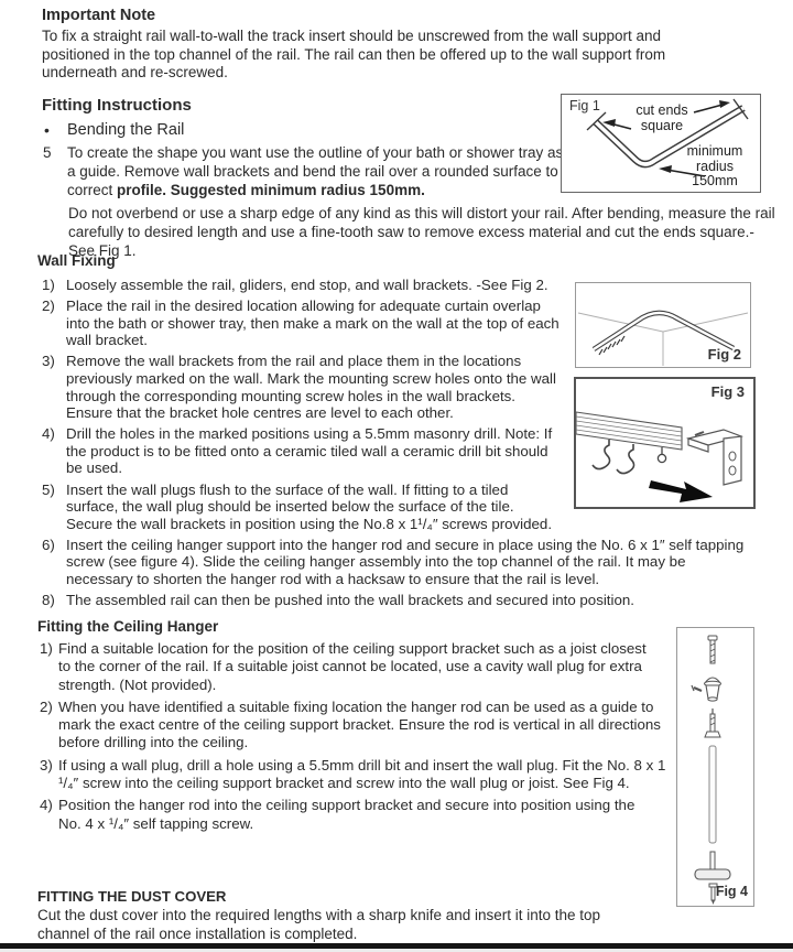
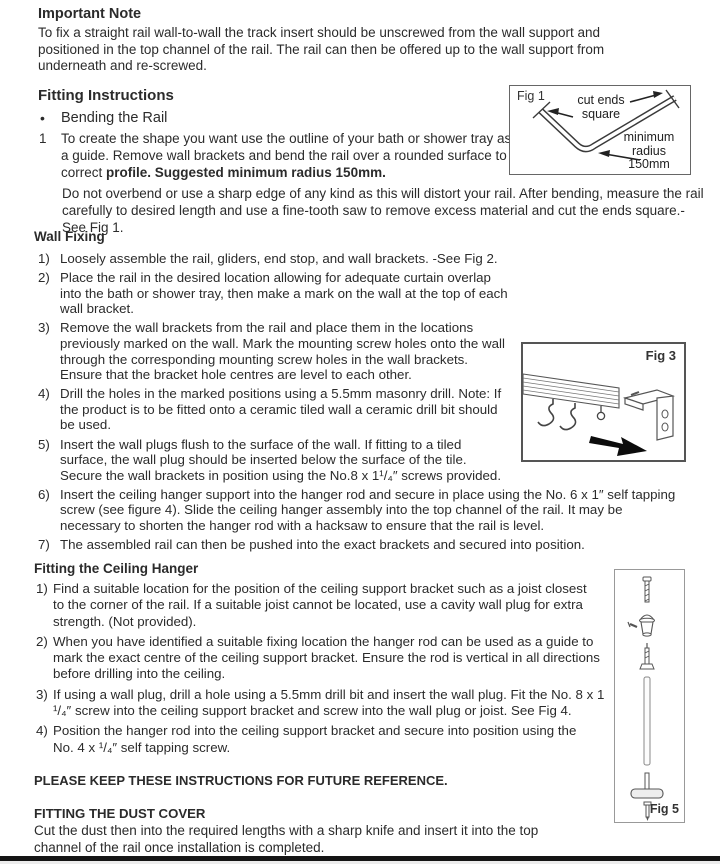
  Important Note
  To fix a straight rail wall-to-wall the track insert should be unscrewed from the wall support and positioned in the top channel of the rail. The rail can then be offered up to the wall support from underneath and re-screwed.
  Fitting Instructions
  •
  Bending the Rail
- 5
+ 1
  To create the shape you want use the outline of your bath or shower tray as a guide. Remove wall brackets and bend the rail over a rounded surface to correct profile. Suggested minimum radius 150mm.
  Do not overbend or use a sharp edge of any kind as this will distort your rail. After bending, measure the rail carefully to desired length and use a fine-tooth saw to remove excess material and cut the ends square.- See Fig 1.
  Wall Fixing
  1)
  Loosely assemble the rail, gliders, end stop, and wall brackets. -See Fig 2.
  2)
  Place the rail in the desired location allowing for adequate curtain overlap into the bath or shower tray, then make a mark on the wall at the top of each wall bracket.
  3)
  Remove the wall brackets from the rail and place them in the locations previously marked on the wall. Mark the mounting screw holes onto the wall through the corresponding mounting screw holes in the wall brackets. Ensure that the bracket hole centres are level to each other.
  4)
  Drill the holes in the marked positions using a 5.5mm masonry drill. Note: If the product is to be fitted onto a ceramic tiled wall a ceramic drill bit should be used.
  5)
  Insert the wall plugs flush to the surface of the wall. If fitting to a tiled surface, the wall plug should be inserted below the surface of the tile. Secure the wall brackets in position using the No.8 x 1¹/₄″ screws provided.
  6)
  Insert the ceiling hanger support into the hanger rod and secure in place using the No. 6 x 1″ self tapping screw (see figure 4). Slide the ceiling hanger assembly into the top channel of the rail. It may be necessary to shorten the hanger rod with a hacksaw to ensure that the rail is level.
- 8)
+ 7)
- The assembled rail can then be pushed into the wall brackets and secured into position.
+ The assembled rail can then be pushed into the exact brackets and secured into position.
  Fitting the Ceiling Hanger
  1)
  Find a suitable location for the position of the ceiling support bracket such as a joist closest to the corner of the rail. If a suitable joist cannot be located, use a cavity wall plug for extra strength. (Not provided).
  2)
  When you have identified a suitable fixing location the hanger rod can be used as a guide to mark the exact centre of the ceiling support bracket. Ensure the rod is vertical in all directions before drilling into the ceiling.
  3)
  If using a wall plug, drill a hole using a 5.5mm drill bit and insert the wall plug. Fit the No. 8 x 1 ¹/₄″ screw into the ceiling support bracket and screw into the wall plug or joist. See Fig 4.
  4)
  Position the hanger rod into the ceiling support bracket and secure into position using the No. 4 x ¹/₄″ self tapping screw.
+ PLEASE KEEP THESE INSTRUCTIONS FOR FUTURE REFERENCE.
  FITTING THE DUST COVER
- Cut the dust cover into the required lengths with a sharp knife and insert it into the top channel of the rail once installation is completed.
+ Cut the dust then into the required lengths with a sharp knife and insert it into the top channel of the rail once installation is completed.
  Fig 1
  cut ends square
  minimum radius 150mm
- Fig 2
  Fig 3
- Fig 4
+ Fig 5
